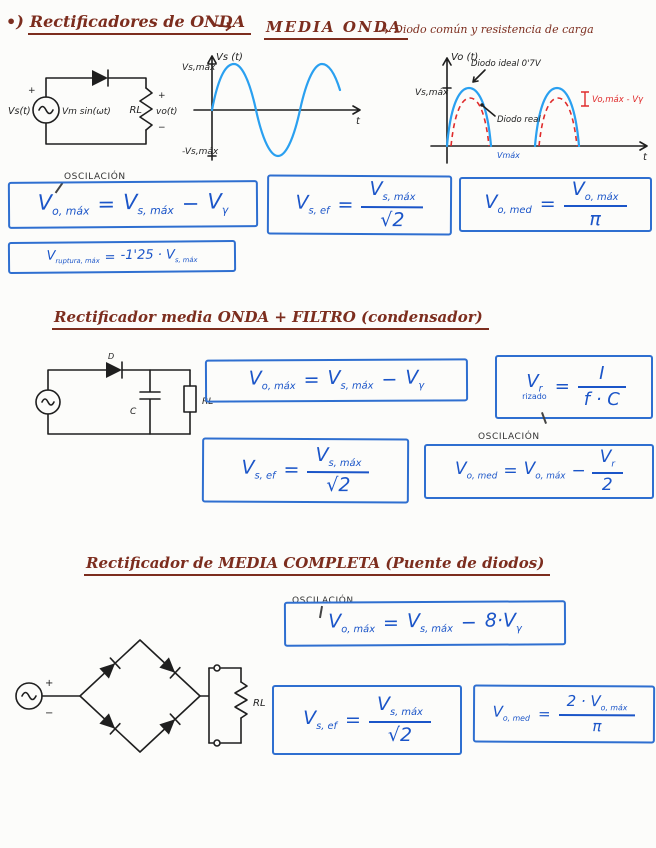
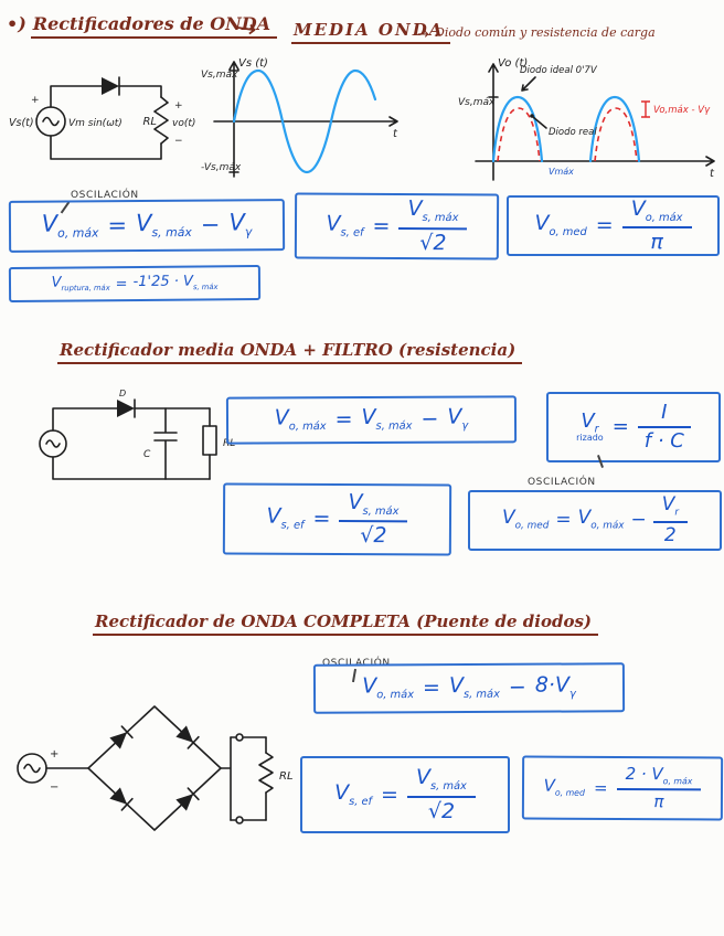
  •) Rectificadores de ONDA
  MEDIA ONDA
  →
  Diodo común y resistencia de carga
  +
  Vs(t)
  Vm sin(ωt)
  RL
  +
  vo(t)
  −
  Vs (t)
  Vs,máx
  -Vs,máx
  t
  Vo (t)
  Vs,máx
  Vo,máx - Vγ
  Diodo ideal 0'7V
  Diodo real
  Vmáx
  t
  OSCILACIÓN
  Vo, máx
  =
  Vs, máx
  −
  Vγ
  Vs, ef
  =
  Vs, máx
  √2
  Vo, med
  =
  Vo, máx
  π
  Vruptura, máx
  =
  -1'25 · Vs, máx
- Rectificador media ONDA + FILTRO (condensador)
+ Rectificador media ONDA + FILTRO (resistencia)
  D
  C
  RL
  Vo, máx
  =
  Vs, máx
  −
  Vγ
  Vr
  rizado
  =
  I
  f · C
  OSCILACIÓN
  Vs, ef
  =
  Vs, máx
  √2
  Vo, med
  =
  Vo, máx
  −
  Vr
  2
- Rectificador de MEDIA COMPLETA (Puente de diodos)
+ Rectificador de ONDA COMPLETA (Puente de diodos)
  OSCILACIÓN
  Vo, máx
  =
  Vs, máx
  −
  8·Vγ
  Vs, ef
  =
  Vs, máx
  √2
  Vo, med
  =
  2 · Vo, máx
  π
  +
  −
  RL
